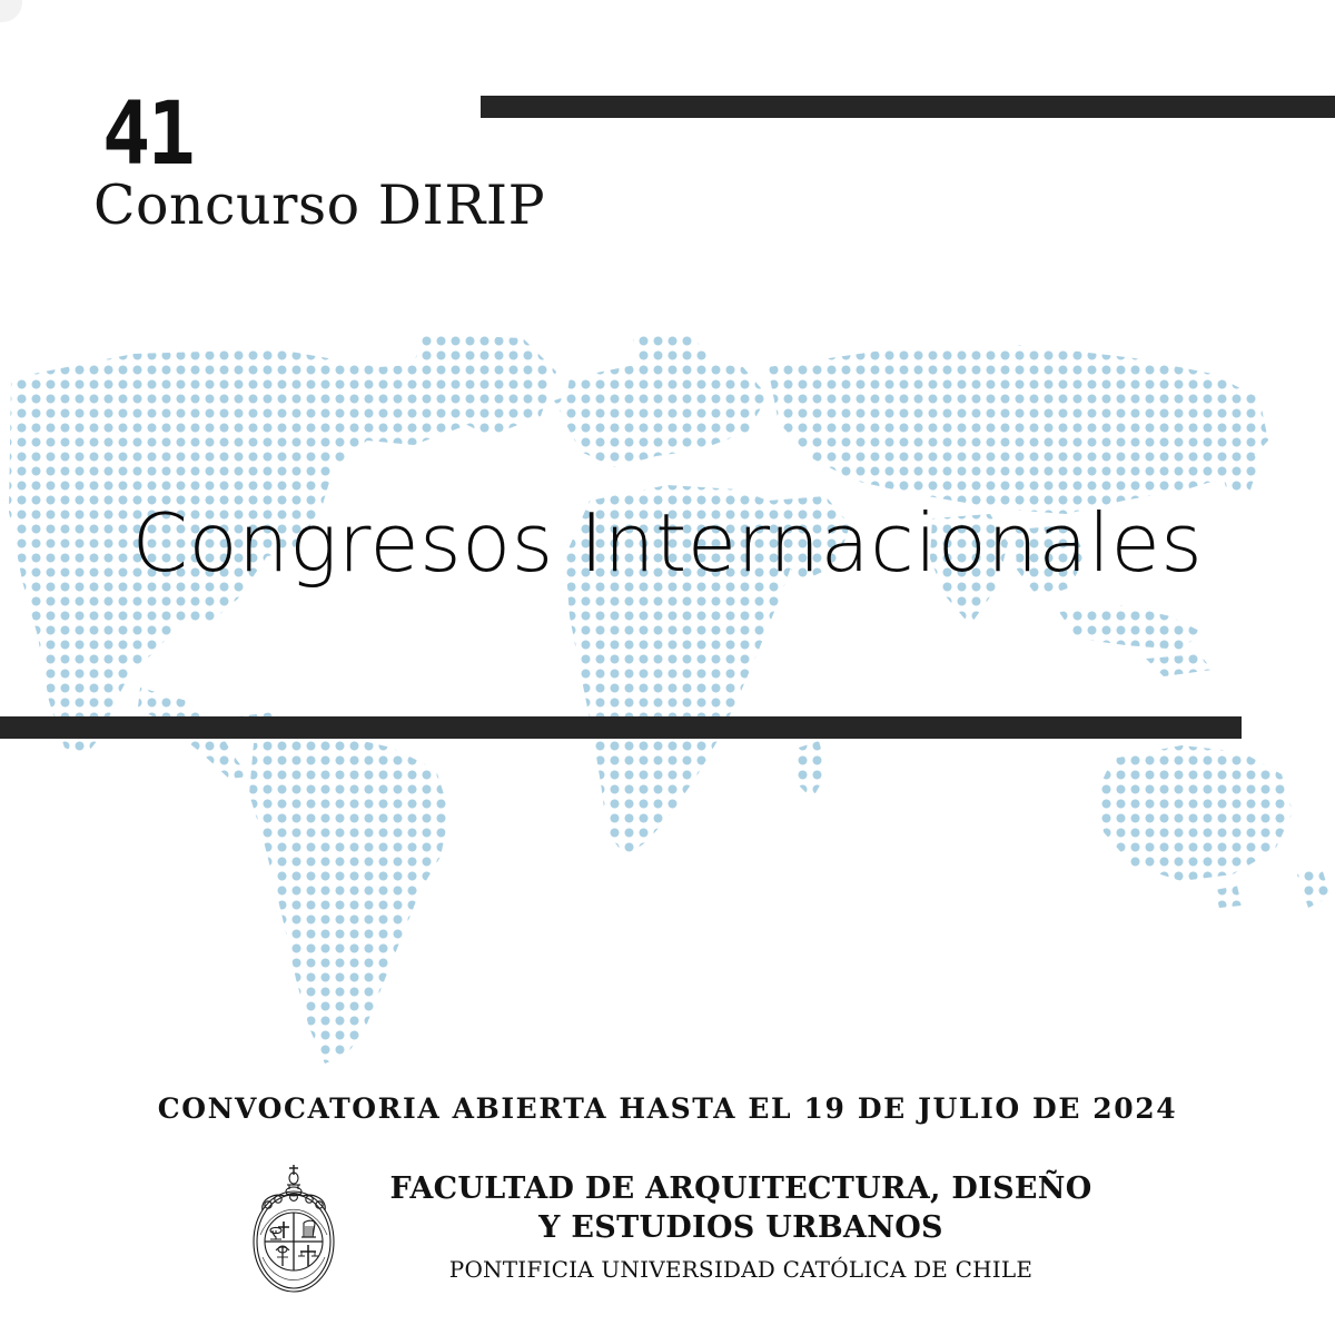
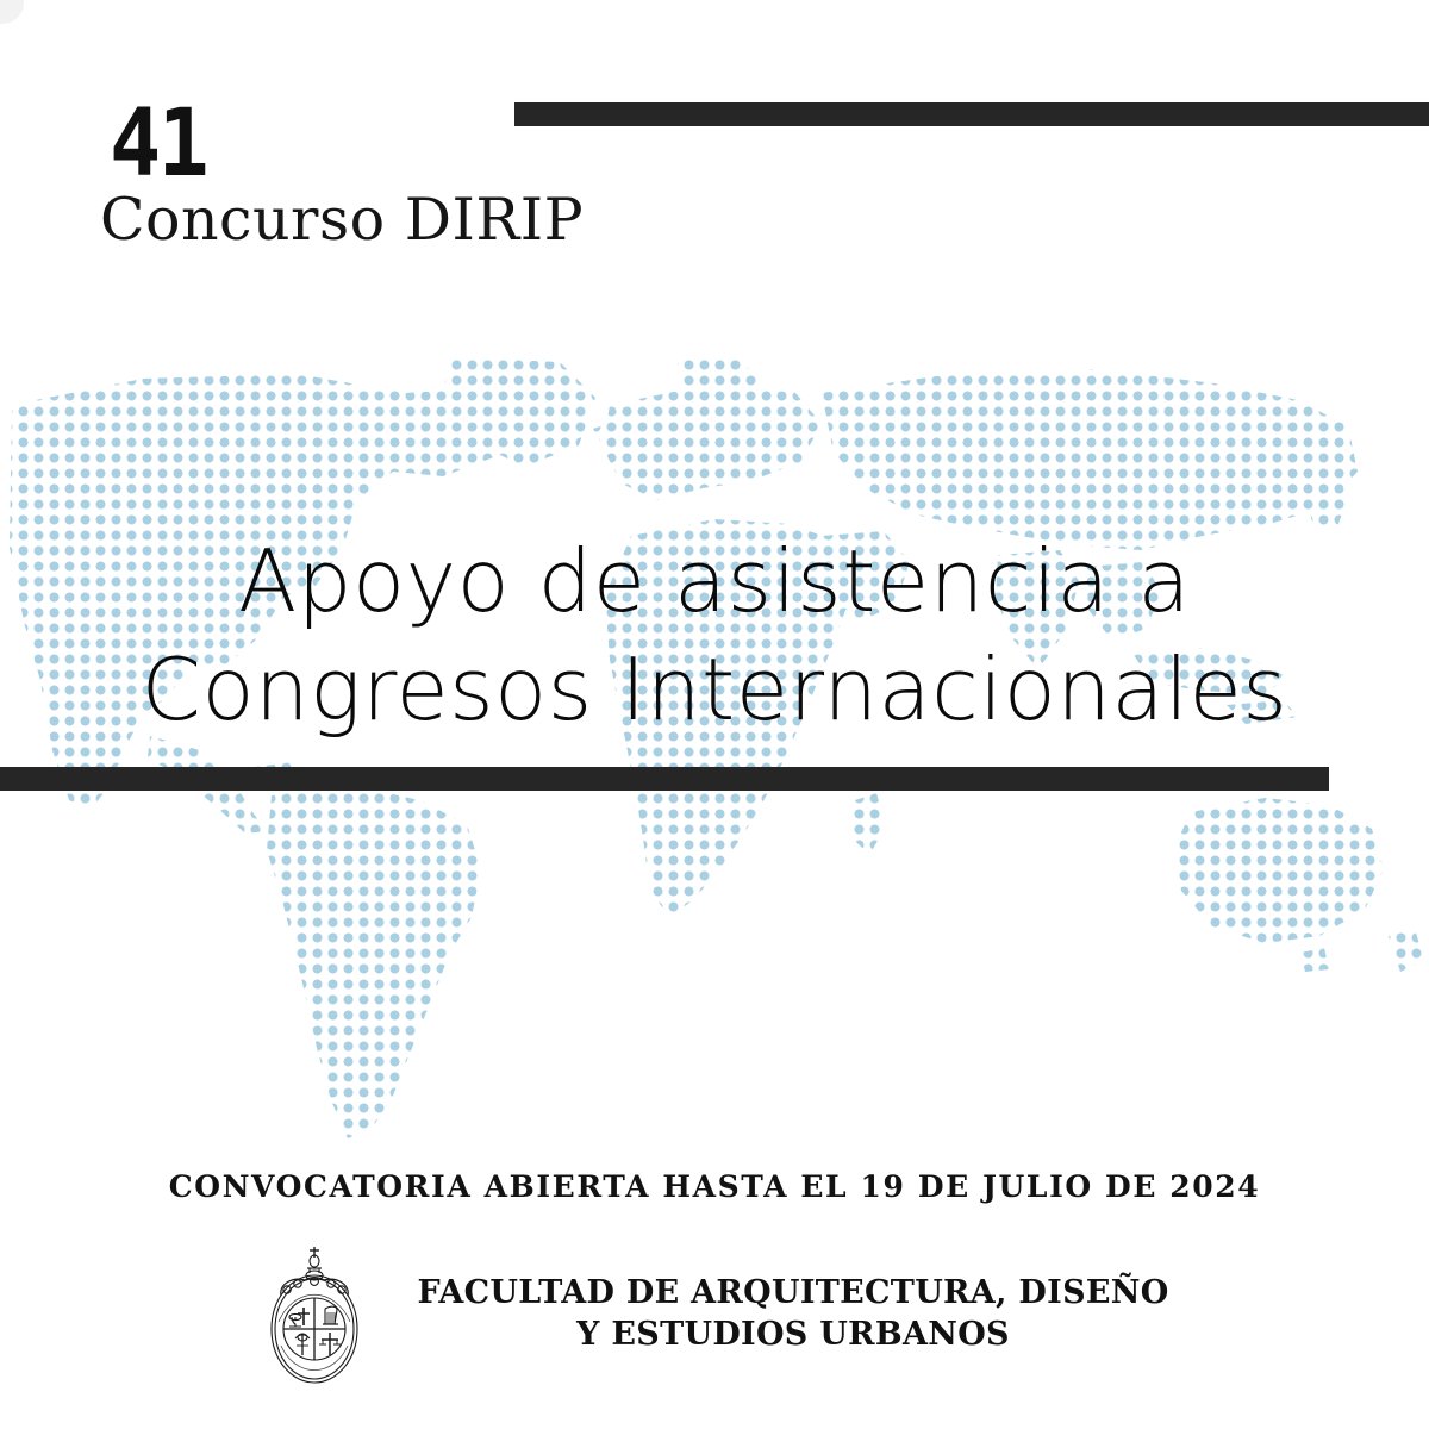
  41
  Concurso DIRIP
+ Apoyo de asistencia a
  Congresos Internacionales
  CONVOCATORIA ABIERTA HASTA EL 19 DE JULIO DE 2024
  FACULTAD DE ARQUITECTURA, DISEÑO
  Y ESTUDIOS URBANOS
- PONTIFICIA UNIVERSIDAD CATÓLICA DE CHILE
